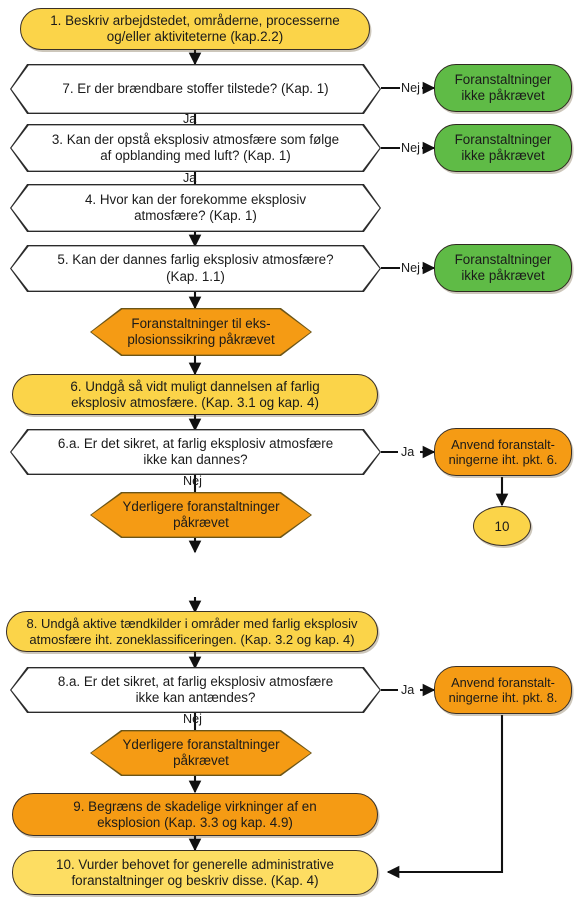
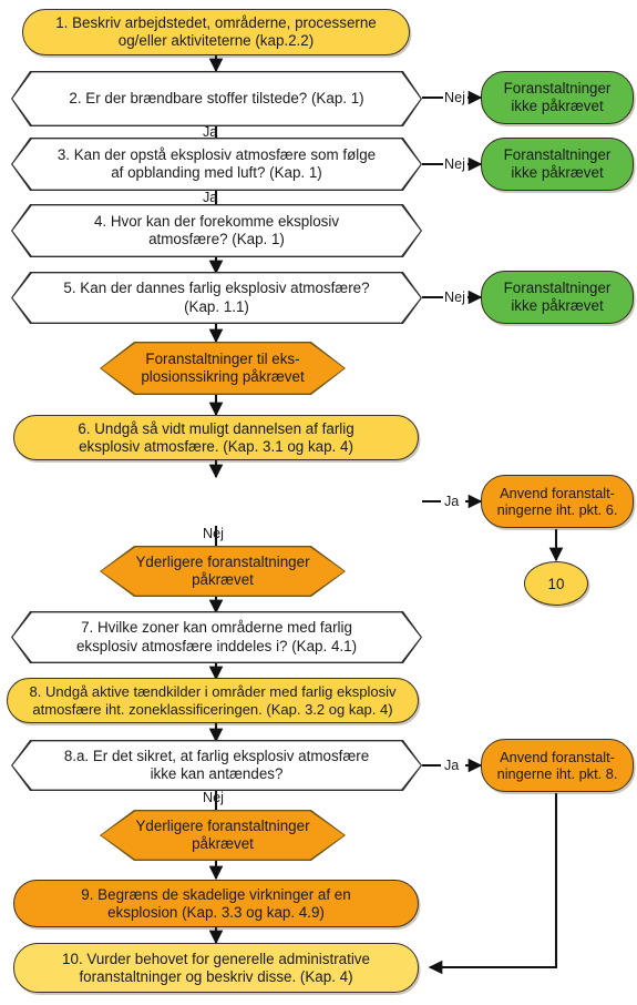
  1. Beskriv arbejdstedet, områderne, processerne
  og/eller aktiviteterne (kap.2.2)
- 7. Er der brændbare stoffer tilstede? (Kap. 1)
+ 2. Er der brændbare stoffer tilstede? (Kap. 1)
  Nej
  Ja
  Foranstaltninger
  ikke påkrævet
  3. Kan der opstå eksplosiv atmosfære som følge
  af opblanding med luft? (Kap. 1)
  Nej
  Ja
  Foranstaltninger
  ikke påkrævet
  4. Hvor kan der forekomme eksplosiv
  atmosfære? (Kap. 1)
  5. Kan der dannes farlig eksplosiv atmosfære?
  (Kap. 1.1)
  Nej
  Foranstaltninger
  ikke påkrævet
  Foranstaltninger til eks-
  plosionssikring påkrævet
  6. Undgå så vidt muligt dannelsen af farlig
  eksplosiv atmosfære. (Kap. 3.1 og kap. 4)
- 6.a. Er det sikret, at farlig eksplosiv atmosfære
- ikke kan dannes?
  Ja
  Nej
  Anvend foranstalt-
  ningerne iht. pkt. 6.
  10
  Yderligere foranstaltninger
  påkrævet
+ 7. Hvilke zoner kan områderne med farlig
+ eksplosiv atmosfære inddeles i? (Kap. 4.1)
  8. Undgå aktive tændkilder i områder med farlig eksplosiv
  atmosfære iht. zoneklassificeringen. (Kap. 3.2 og kap. 4)
  8.a. Er det sikret, at farlig eksplosiv atmosfære
  ikke kan antændes?
  Ja
  Nej
  Anvend foranstalt-
  ningerne iht. pkt. 8.
  Yderligere foranstaltninger
  påkrævet
  9. Begræns de skadelige virkninger af en
  eksplosion (Kap. 3.3 og kap. 4.9)
  10. Vurder behovet for generelle administrative
  foranstaltninger og beskriv disse. (Kap. 4)
